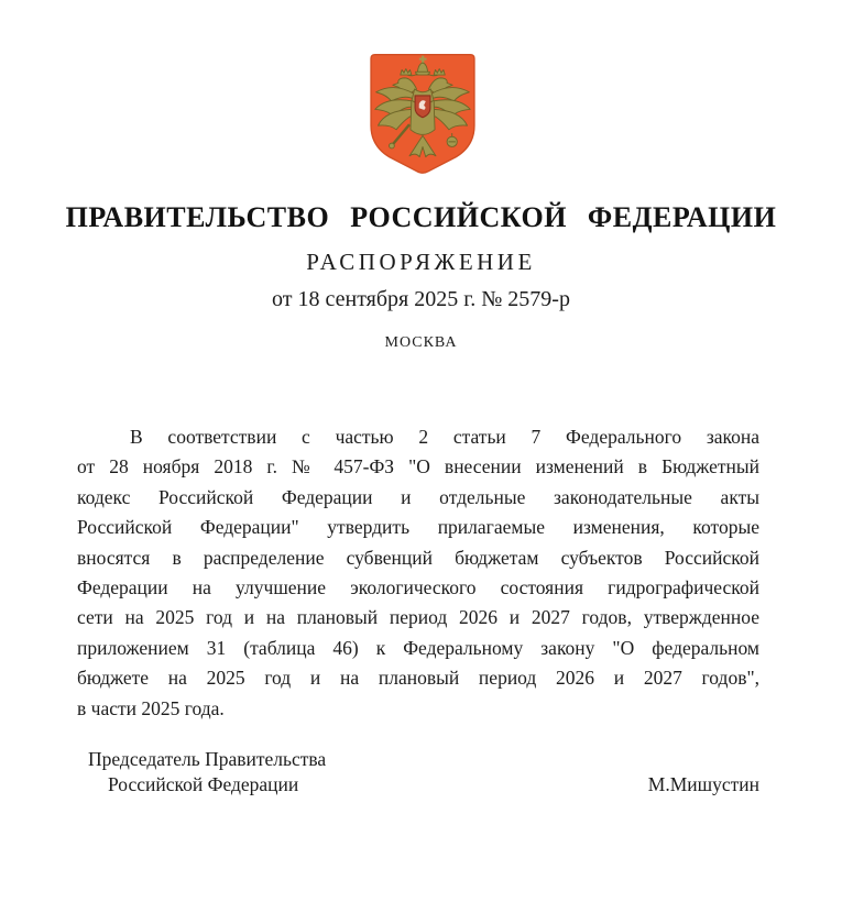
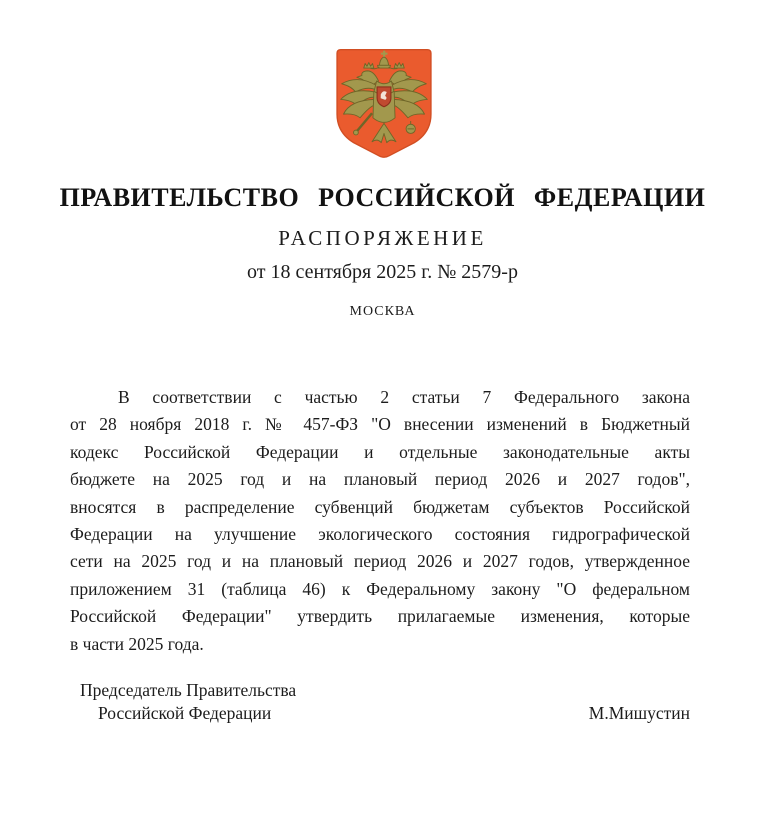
  ПРАВИТЕЛЬСТВО РОССИЙСКОЙ ФЕДЕРАЦИИ
  РАСПОРЯЖЕНИЕ
  от 18 сентября 2025 г. № 2579-р
  МОСКВА
  В соответствии с частью 2 статьи 7 Федерального закона
  от 28 ноября 2018 г. № 457-ФЗ "О внесении изменений в Бюджетный
  кодекс Российской Федерации и отдельные законодательные акты
- Российской Федерации" утвердить прилагаемые изменения, которые
+ бюджете на 2025 год и на плановый период 2026 и 2027 годов",
  вносятся в распределение субвенций бюджетам субъектов Российской
  Федерации на улучшение экологического состояния гидрографической
  сети на 2025 год и на плановый период 2026 и 2027 годов, утвержденное
  приложением 31 (таблица 46) к Федеральному закону "О федеральном
- бюджете на 2025 год и на плановый период 2026 и 2027 годов",
+ Российской Федерации" утвердить прилагаемые изменения, которые
  в части 2025 года.
  Председатель Правительства
  Российской Федерации
  М.Мишустин
